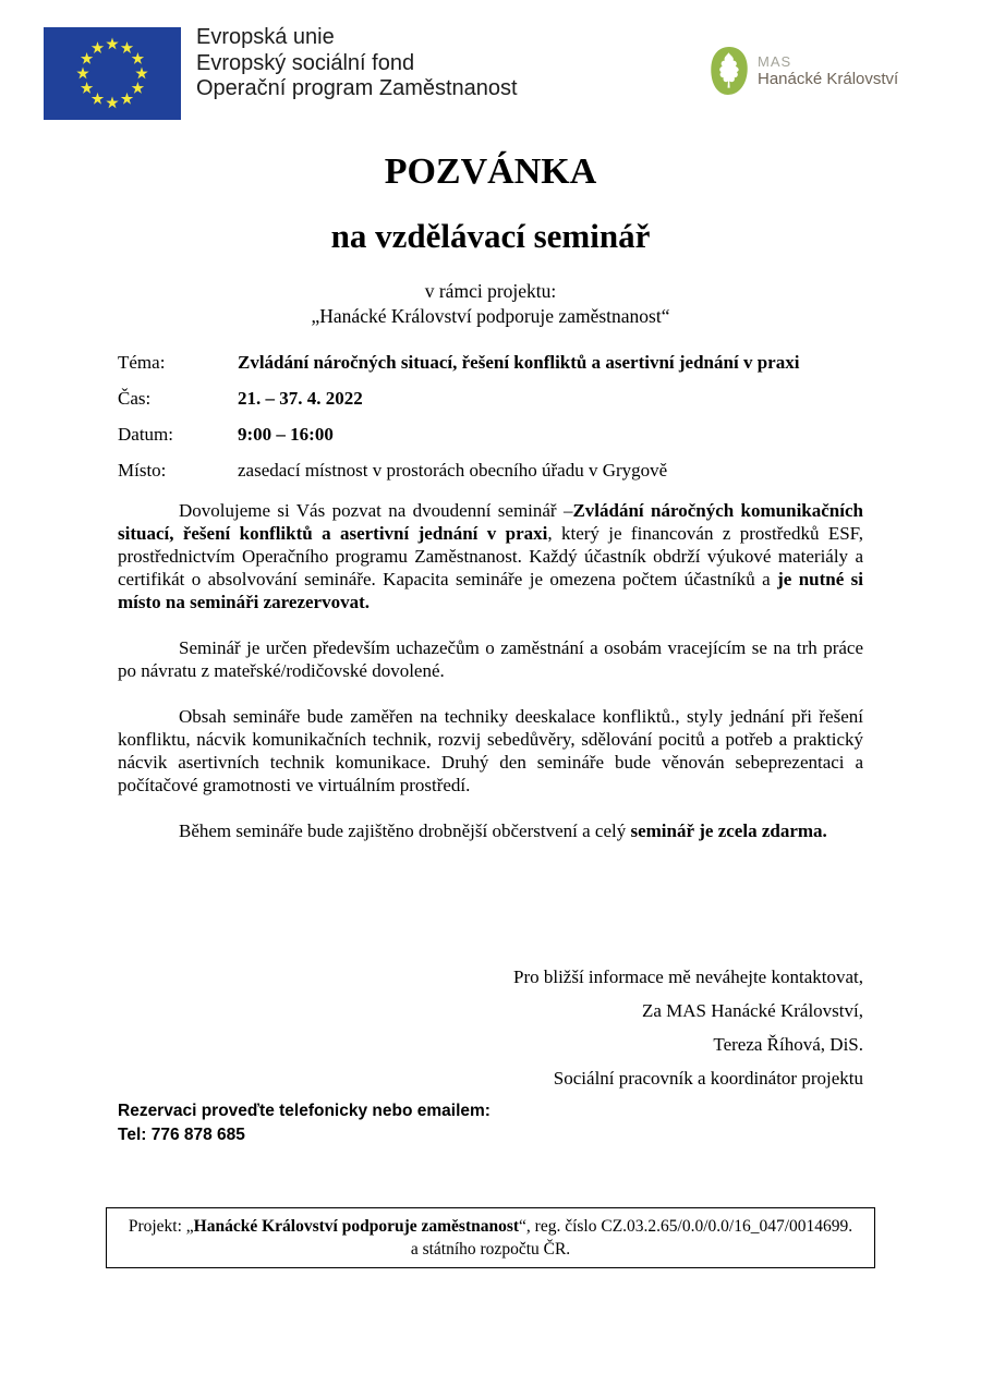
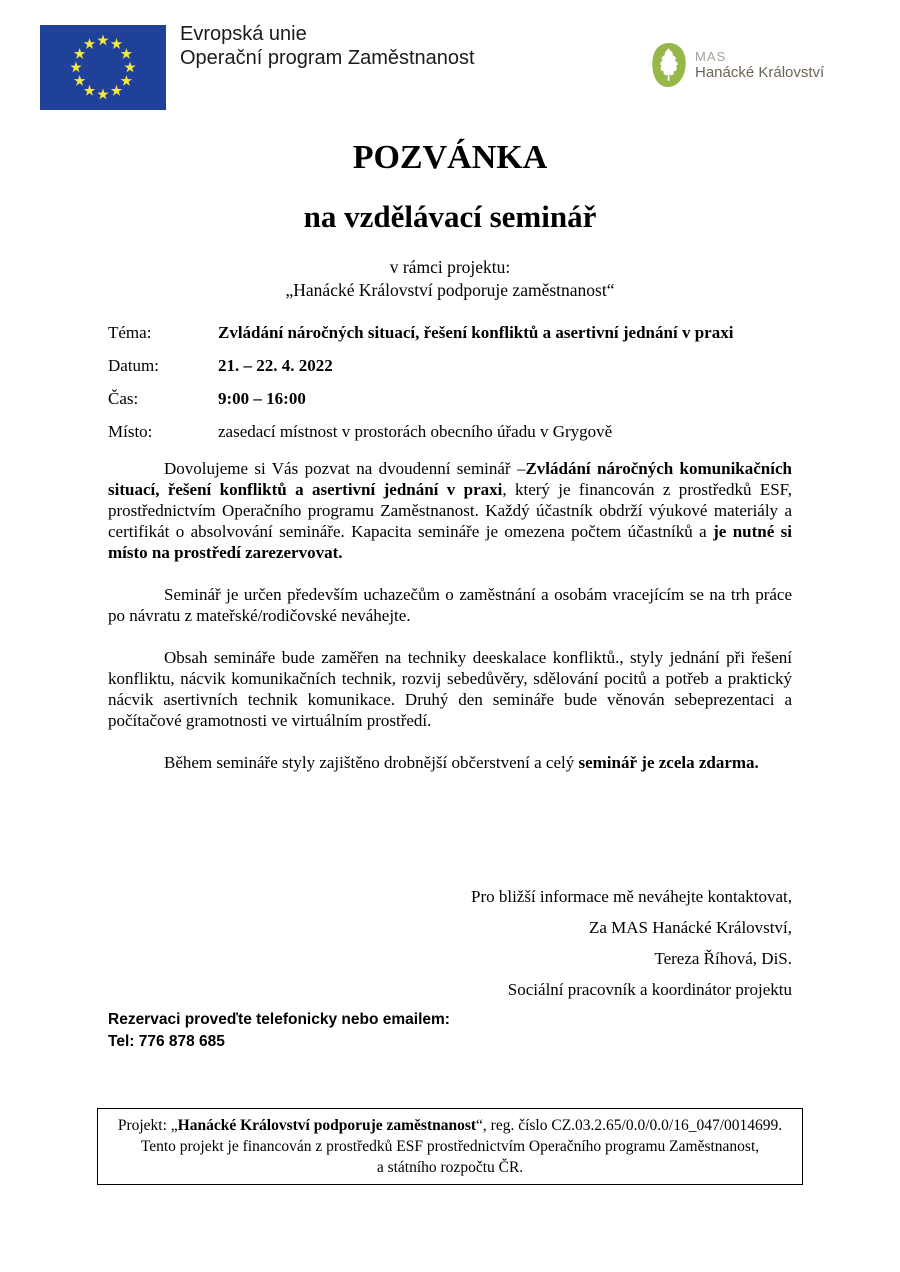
  Evropská unie
- Evropský sociální fond
  Operační program Zaměstnanost
  MAS
  Hanácké Království
  POZVÁNKA
  na vzdělávací seminář
  v rámci projektu:
  „Hanácké Království podporuje zaměstnanost“
  Téma:
  Zvládání náročných situací, řešení konfliktů a asertivní jednání v praxi
- Čas:
+ Datum:
- 21. – 37. 4. 2022
+ 21. – 22. 4. 2022
- Datum:
+ Čas:
  9:00 – 16:00
  Místo:
  zasedací místnost v prostorách obecního úřadu v Grygově
- Dovolujeme si Vás pozvat na dvoudenní seminář –Zvládání náročných komunikačních situací, řešení konfliktů a asertivní jednání v praxi, který je financován z prostředků ESF, prostřednictvím Operačního programu Zaměstnanost. Každý účastník obdrží výukové materiály a certifikát o absolvování semináře. Kapacita semináře je omezena počtem účastníků a je nutné si místo na semináři zarezervovat.
+ Dovolujeme si Vás pozvat na dvoudenní seminář –Zvládání náročných komunikačních situací, řešení konfliktů a asertivní jednání v praxi, který je financován z prostředků ESF, prostřednictvím Operačního programu Zaměstnanost. Každý účastník obdrží výukové materiály a certifikát o absolvování semináře. Kapacita semináře je omezena počtem účastníků a je nutné si místo na prostředí zarezervovat.
- Seminář je určen především uchazečům o zaměstnání a osobám vracejícím se na trh práce po návratu z mateřské/rodičovské dovolené.
+ Seminář je určen především uchazečům o zaměstnání a osobám vracejícím se na trh práce po návratu z mateřské/rodičovské neváhejte.
  Obsah semináře bude zaměřen na techniky deeskalace konfliktů., styly jednání při řešení konfliktu, nácvik komunikačních technik, rozvij sebedůvěry, sdělování pocitů a potřeb a praktický nácvik asertivních technik komunikace. Druhý den semináře bude věnován sebeprezentaci a počítačové gramotnosti ve virtuálním prostředí.
- Během semináře bude zajištěno drobnější občerstvení a celý seminář je zcela zdarma.
+ Během semináře styly zajištěno drobnější občerstvení a celý seminář je zcela zdarma.
  Pro bližší informace mě neváhejte kontaktovat,
  Za MAS Hanácké Království,
  Tereza Říhová, DiS.
  Sociální pracovník a koordinátor projektu
  Rezervaci proveďte telefonicky nebo emailem:
  Tel: 776 878 685
  Projekt: „Hanácké Království podporuje zaměstnanost“, reg. číslo CZ.03.2.65/0.0/0.0/16_047/0014699.
+ Tento projekt je financován z prostředků ESF prostřednictvím Operačního programu Zaměstnanost,
  a státního rozpočtu ČR.
